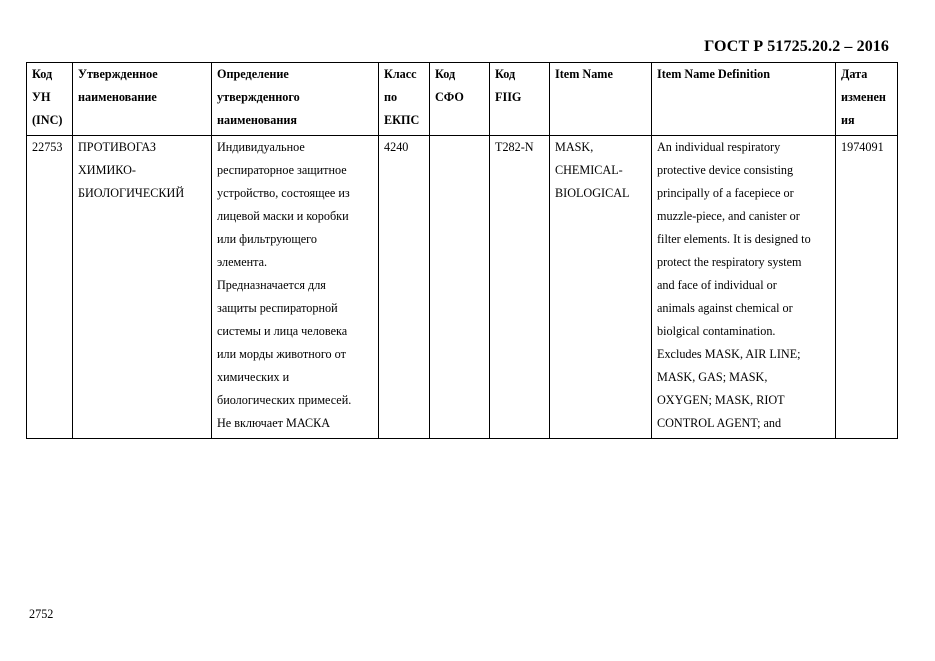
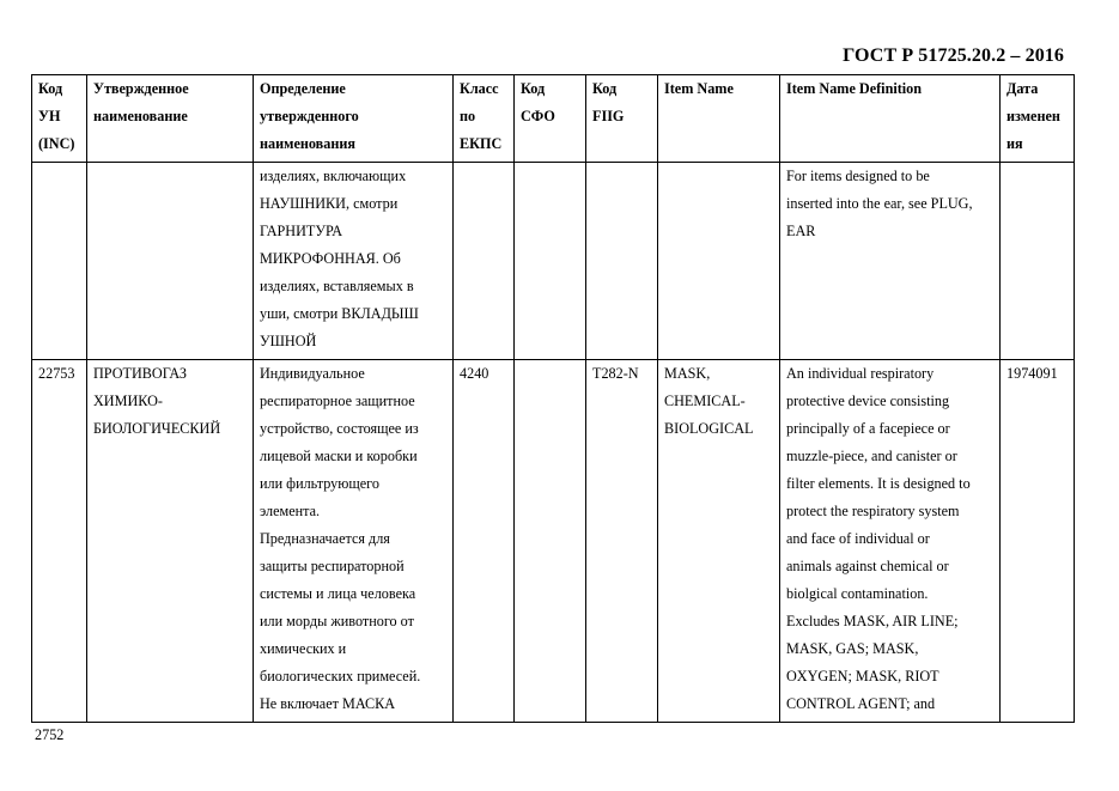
  ГОСТ Р 51725.20.2 – 2016
  Код УН (INC)	Утвержденное наименование	Определение утвержденного наименования	Класс по ЕКПС	Код СФО	Код FIIG	Item Name	Item Name Definition	Дата изменен ия
+ 		изделиях, включающих НАУШНИКИ, смотри ГАРНИТУРА МИКРОФОННАЯ. Об изделиях, вставляемых в уши, смотри ВКЛАДЫШ УШНОЙ					For items designed to be inserted into the ear, see PLUG, EAR
  22753	ПРОТИВОГАЗ ХИМИКО- БИОЛОГИЧЕСКИЙ	Индивидуальное респираторное защитное устройство, состоящее из лицевой маски и коробки или фильтрующего элемента. Предназначается для защиты респираторной системы и лица человека или морды животного от химических и биологических примесей. Не включает МАСКА	4240		T282-N	MASK, CHEMICAL- BIOLOGICAL	An individual respiratory protective device consisting principally of a facepiece or muzzle-piece, and canister or filter elements. It is designed to protect the respiratory system and face of individual or animals against chemical or biolgical contamination. Excludes MASK, AIR LINE; MASK, GAS; MASK, OXYGEN; MASK, RIOT CONTROL AGENT; and	1974091
  2752
